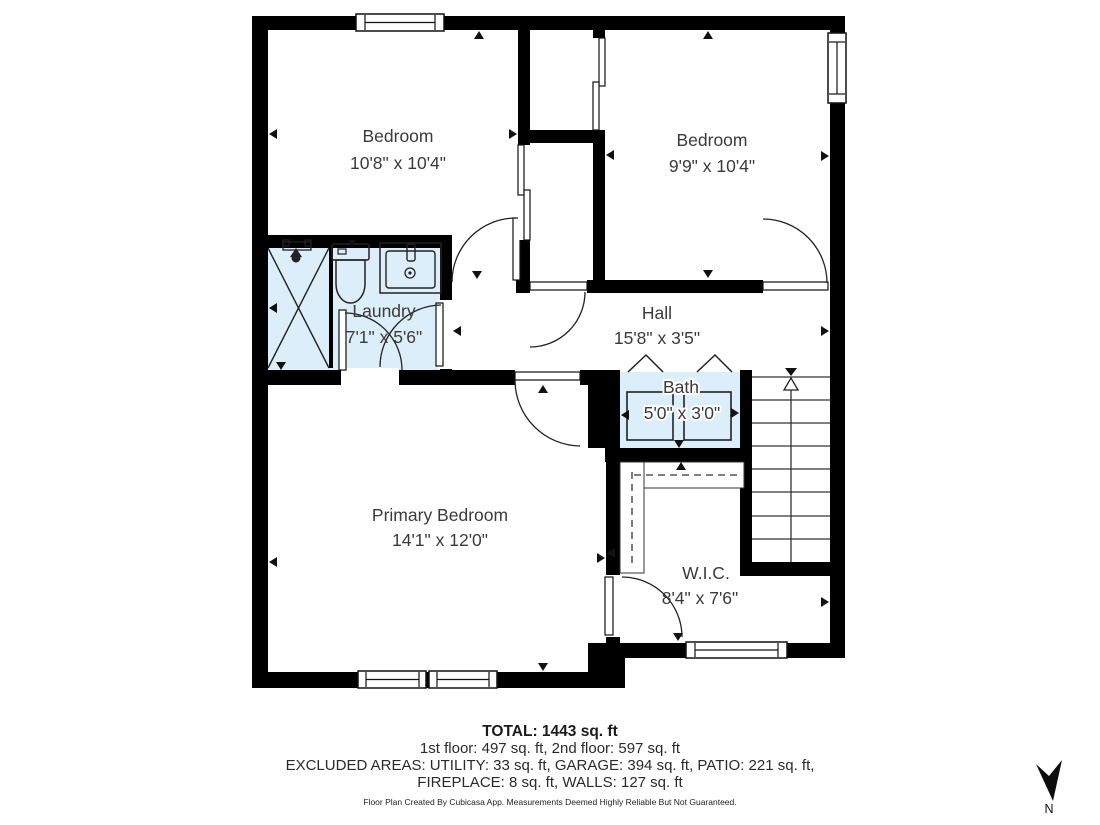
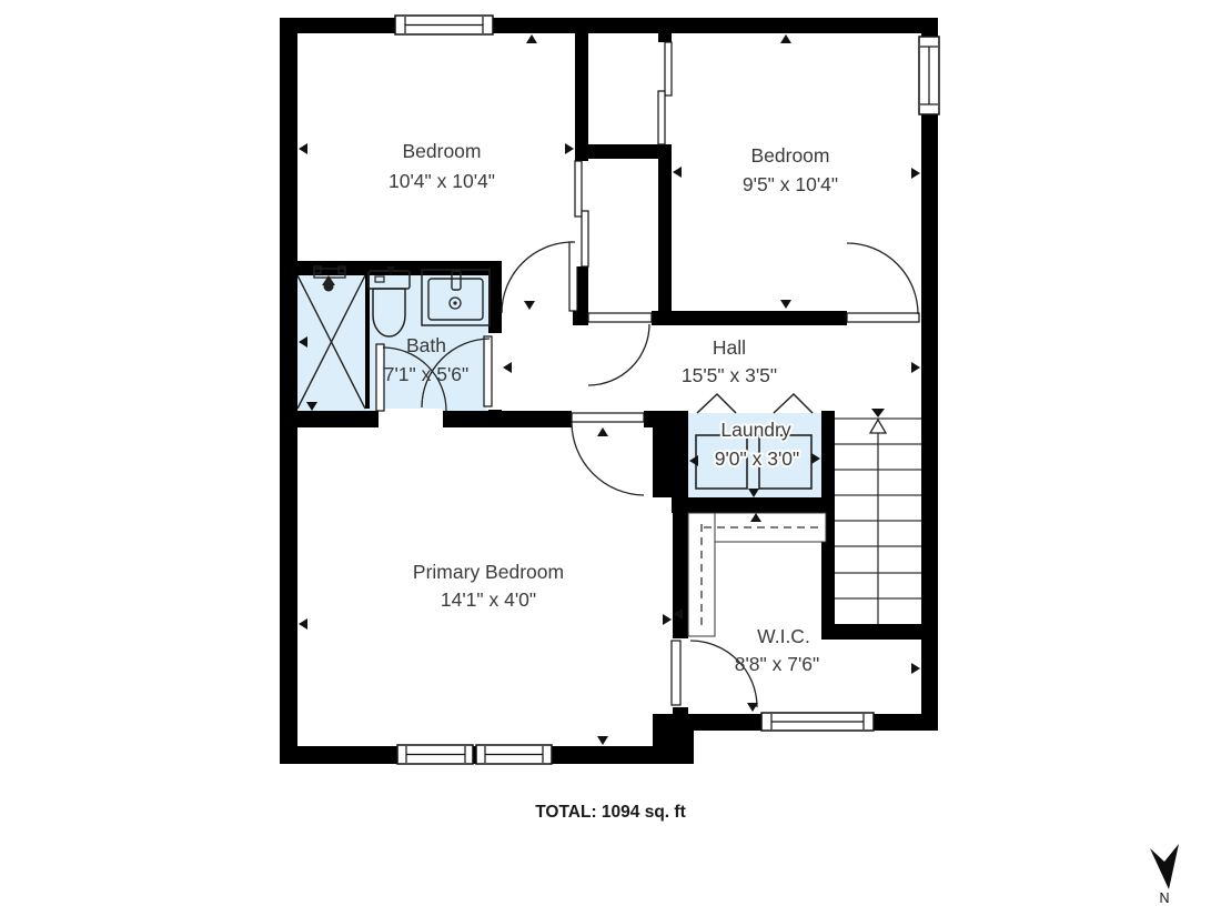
  Bedroom
- 10'8" x 10'4"
+ 10'4" x 10'4"
  Bedroom
- 9'9" x 10'4"
+ 9'5" x 10'4"
- Laundry
+ Bath
  7'1" x 5'6"
  Hall
- 15'8" x 3'5"
+ 15'5" x 3'5"
- Bath
+ Laundry
- 5'0" x 3'0"
+ 9'0" x 3'0"
  Primary Bedroom
- 14'1" x 12'0"
+ 14'1" x 4'0"
  W.I.C.
- 8'4" x 7'6"
+ 8'8" x 7'6"
- TOTAL: 1443 sq. ft
+ TOTAL: 1094 sq. ft
- 1st floor: 497 sq. ft, 2nd floor: 597 sq. ft
- EXCLUDED AREAS: UTILITY: 33 sq. ft, GARAGE: 394 sq. ft, PATIO: 221 sq. ft,
- FIREPLACE: 8 sq. ft, WALLS: 127 sq. ft
- Floor Plan Created By Cubicasa App. Measurements Deemed Highly Reliable But Not Guaranteed.
  N
